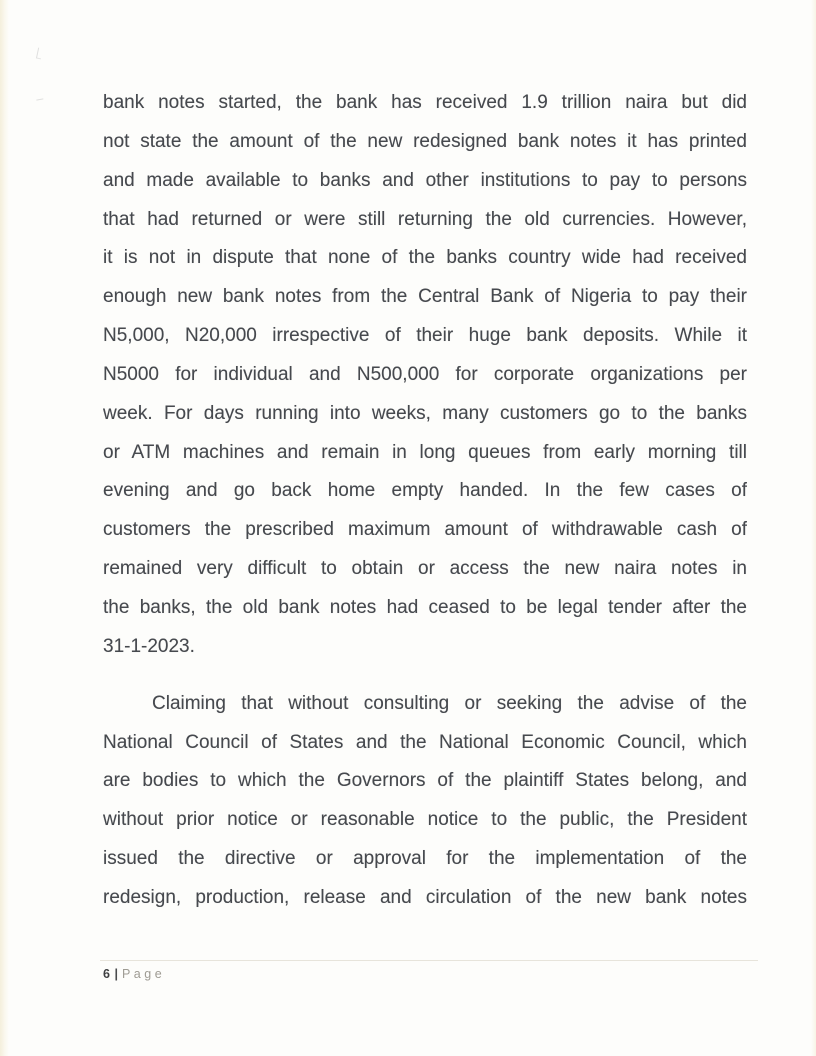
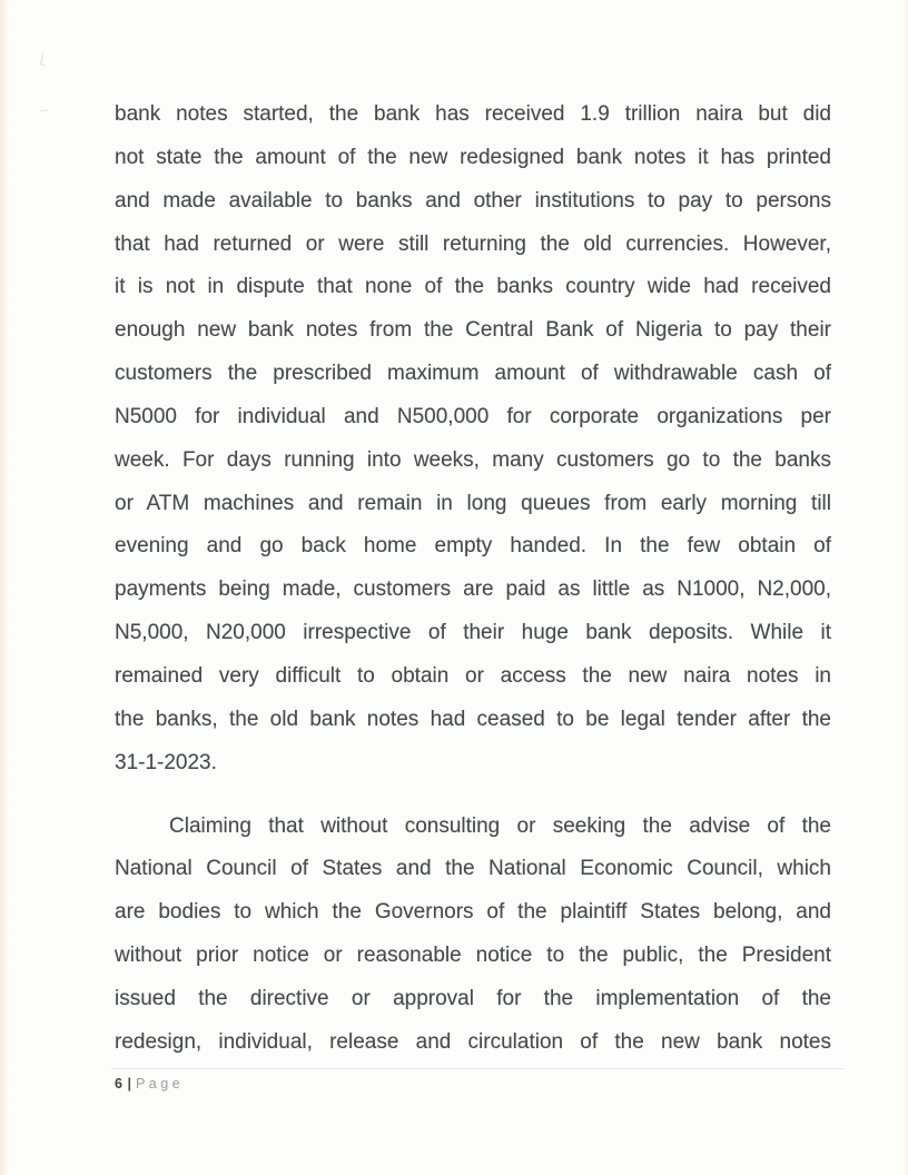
  bank notes started, the bank has received 1.9 trillion naira but did
  not state the amount of the new redesigned bank notes it has printed
  and made available to banks and other institutions to pay to persons
  that had returned or were still returning the old currencies. However,
  it is not in dispute that none of the banks country wide had received
  enough new bank notes from the Central Bank of Nigeria to pay their
- N5,000, N20,000 irrespective of their huge bank deposits. While it
+ customers the prescribed maximum amount of withdrawable cash of
  N5000 for individual and N500,000 for corporate organizations per
  week. For days running into weeks, many customers go to the banks
  or ATM machines and remain in long queues from early morning till
- evening and go back home empty handed. In the few cases of
+ evening and go back home empty handed. In the few obtain of
+ payments being made, customers are paid as little as N1000, N2,000,
- customers the prescribed maximum amount of withdrawable cash of
+ N5,000, N20,000 irrespective of their huge bank deposits. While it
  remained very difficult to obtain or access the new naira notes in
  the banks, the old bank notes had ceased to be legal tender after the
  31-1-2023.
  Claiming that without consulting or seeking the advise of the
  National Council of States and the National Economic Council, which
  are bodies to which the Governors of the plaintiff States belong, and
  without prior notice or reasonable notice to the public, the President
  issued the directive or approval for the implementation of the
- redesign, production, release and circulation of the new bank notes
+ redesign, individual, release and circulation of the new bank notes
  6 | Page
